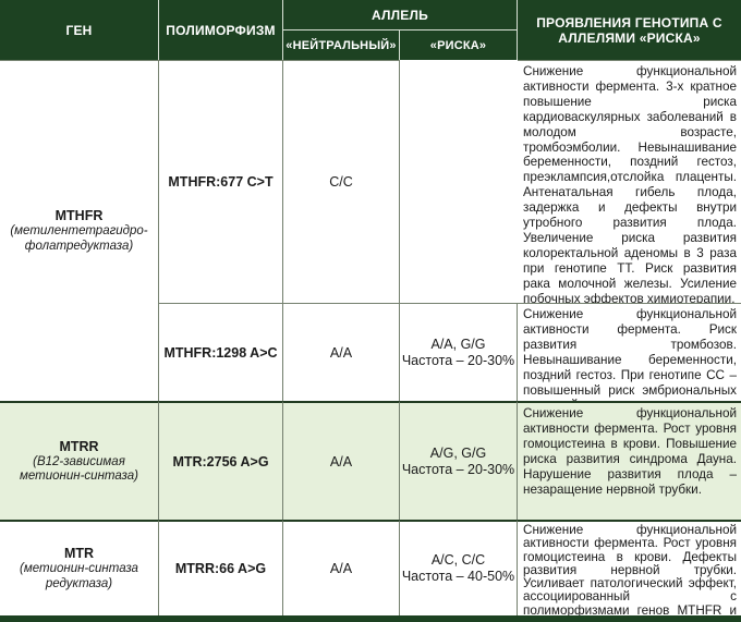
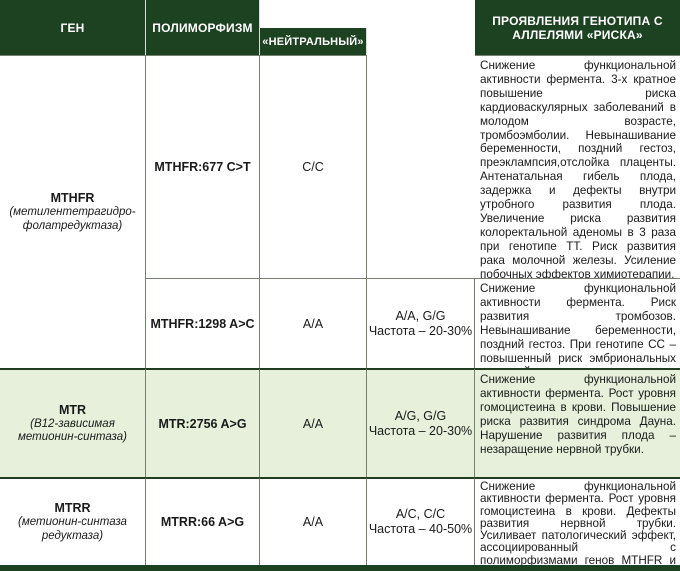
  ГЕН
  ПОЛИМОРФИЗМ
- АЛЛЕЛЬ
  ПРОЯВЛЕНИЯ ГЕНОТИПА С АЛЛЕЛЯМИ «РИСКА»
  «НЕЙТРАЛЬНЫЙ»
- «РИСКА»
  MTHFR
  (метилентетрагидро-фолатредуктаза)
- MTRR
+ MTR
  (В12-зависимая метионин-синтаза)
- MTR
+ MTRR
  (метионин-синтаза редуктаза)
  MTHFR:677 C>T
  C/C
  Снижение функциональной активности фермента. 3-х кратное повышение риска кардиоваскулярных заболеваний в молодом возрасте, тромбоэмболии. Невынашивание беременности, поздний гестоз, преэклампсия,отслойка плаценты. Антенатальная гибель плода, задержка и дефекты внутри утробного развития плода. Увеличение риска развития колоректальной аденомы в 3 раза при генотипе ТТ. Риск развития рака молочной железы. Усиление побочных эффектов химиотерапии.
  MTHFR:1298 A>C
  A/A
  A/A, G/G
  Частота – 20-30%
  Снижение функциональной активности фермента. Риск развития тромбозов. Невынашивание беременности, поздний гестоз. При генотипе СС – повышенный риск эмбриональных
  MTR:2756 A>G
  A/A
  A/G, G/G
  Частота – 20-30%
  Снижение функциональной активности фермента. Рост уровня гомоцистеина в крови. Повышение риска развития синдрома Дауна. Нарушение развития плода – незаращение нервной трубки.
  MTRR:66 A>G
  A/A
  A/C, C/C
  Частота – 40-50%
  Снижение функциональной активности фермента. Рост уровня гомоцистеина в крови. Дефекты развития нервной трубки. Усиливает патологический эффект, ассоциированный с полиморфизмами генов MTHFR и
